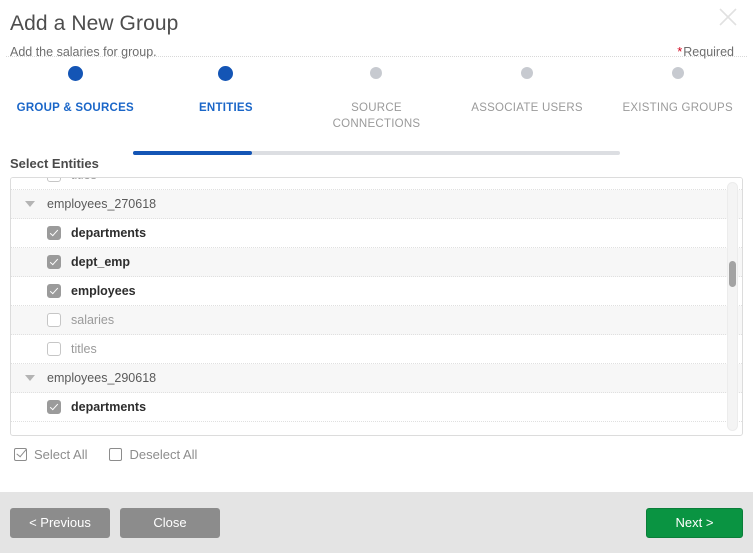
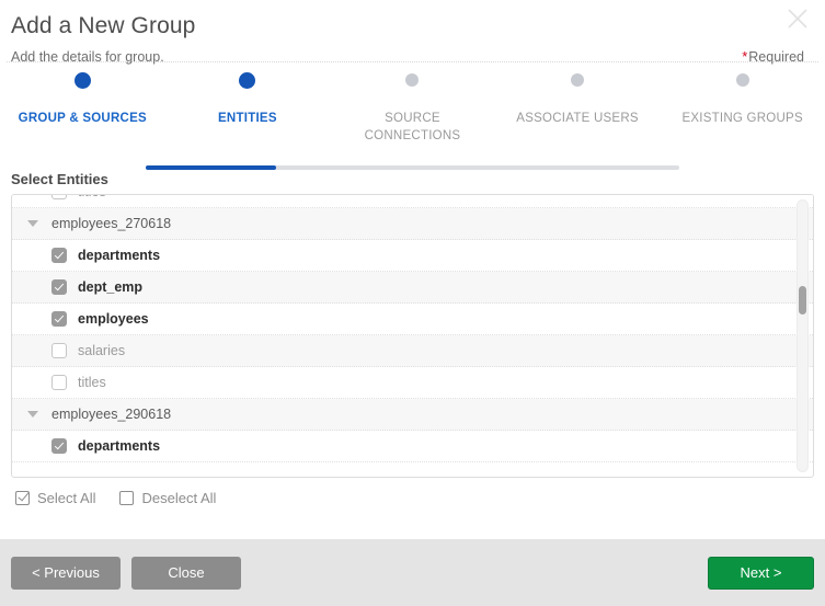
  Add a New Group
- Add the salaries for group.
+ Add the details for group.
  *Required
  GROUP & SOURCES
  ENTITIES
  SOURCE CONNECTIONS
  ASSOCIATE USERS
  EXISTING GROUPS
  Select Entities
  employees_270618
  departments
  dept_emp
  employees
  salaries
  titles
  employees_290618
  departments
  Select All
  Deselect All
  < Previous
  Close
  Next >
